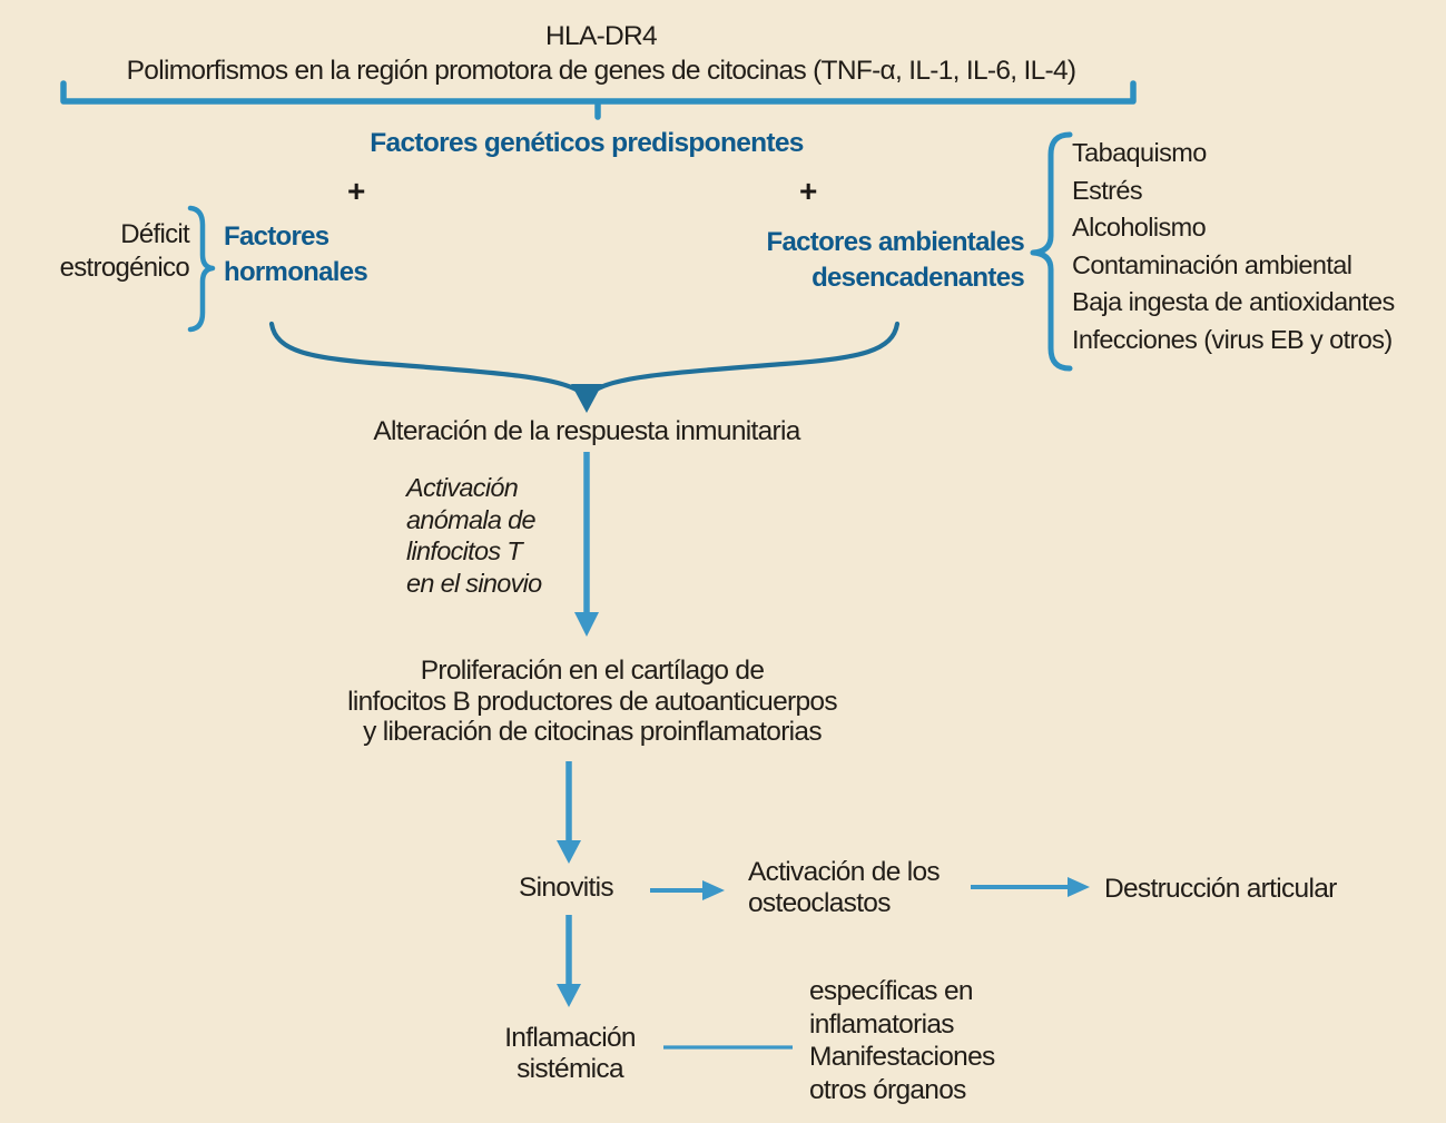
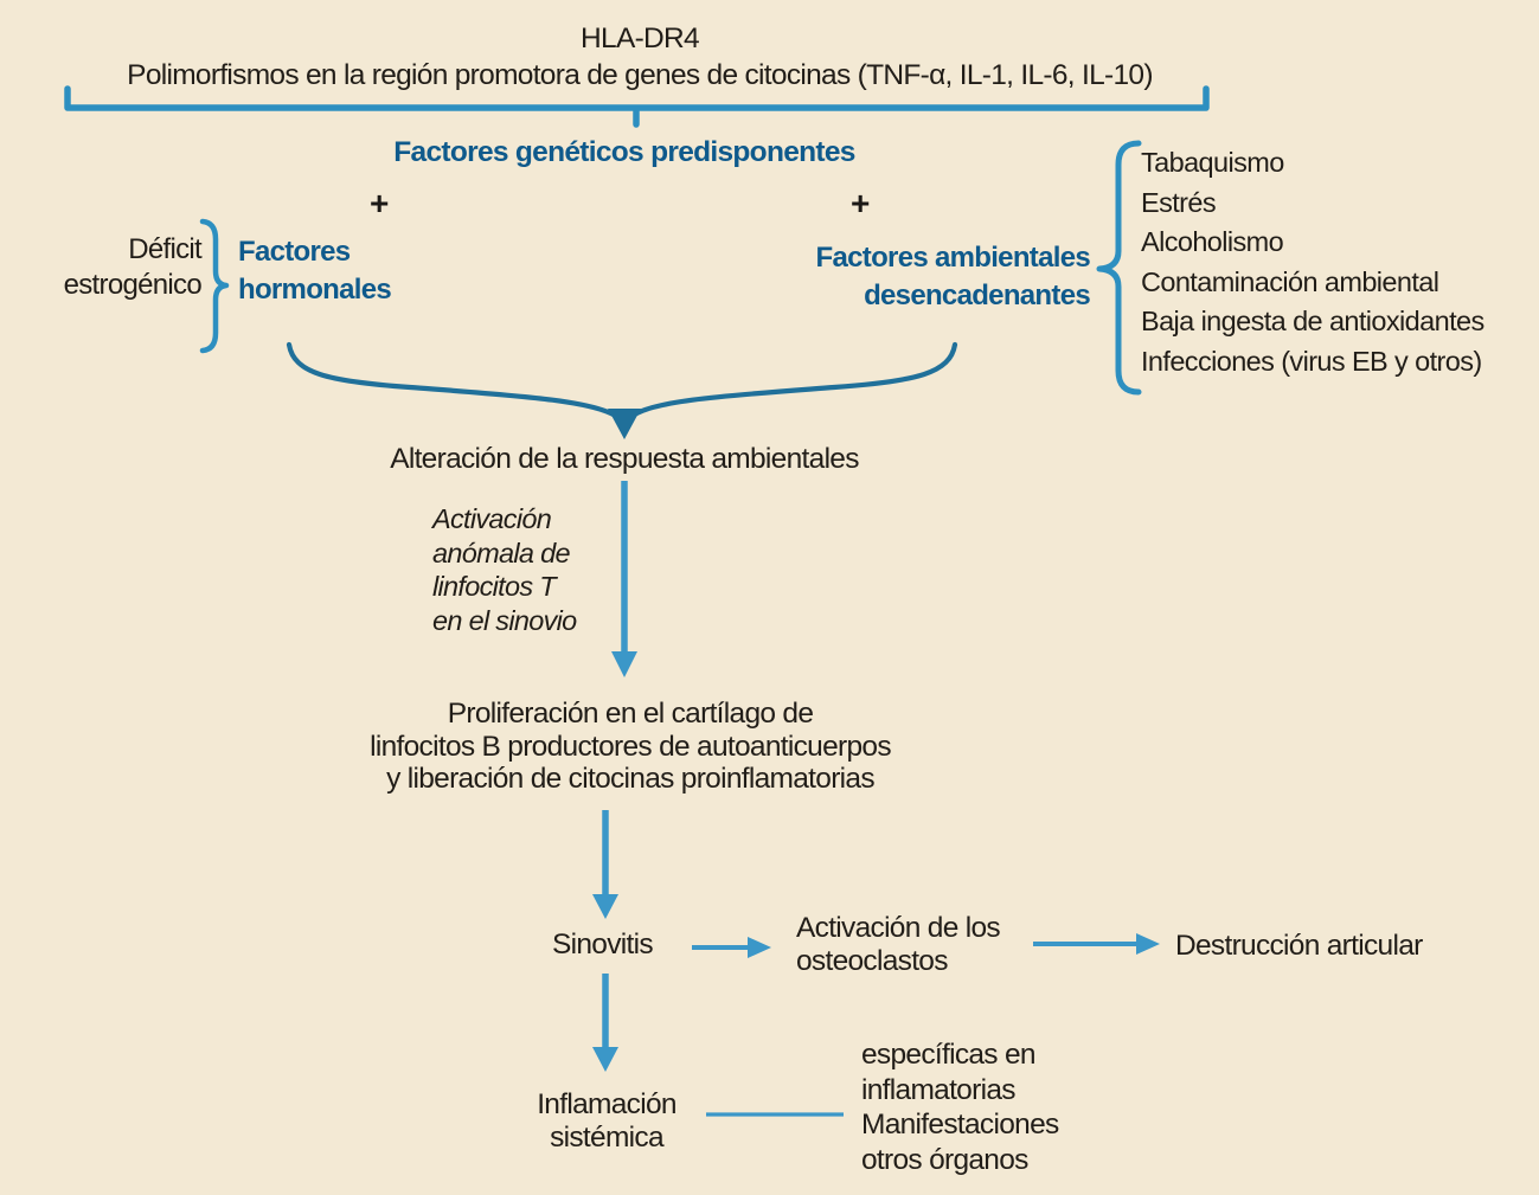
  HLA-DR4
- Polimorfismos en la región promotora de genes de citocinas (TNF-α, IL-1, IL-6, IL-4)
+ Polimorfismos en la región promotora de genes de citocinas (TNF-α, IL-1, IL-6, IL-10)
  Factores genéticos predisponentes
  +
  +
  Déficit
  estrogénico
  Factores
  hormonales
  Factores ambientales
  desencadenantes
  Tabaquismo
  Estrés
  Alcoholismo
  Contaminación ambiental
  Baja ingesta de antioxidantes
  Infecciones (virus EB y otros)
- Alteración de la respuesta inmunitaria
+ Alteración de la respuesta ambientales
  Activación
  anómala de
  linfocitos T
  en el sinovio
  Proliferación en el cartílago de
  linfocitos B productores de autoanticuerpos
  y liberación de citocinas proinflamatorias
  Sinovitis
  Activación de los
  osteoclastos
  Destrucción articular
  Inflamación
  sistémica
  específicas en
  inflamatorias
  Manifestaciones
  otros órganos
